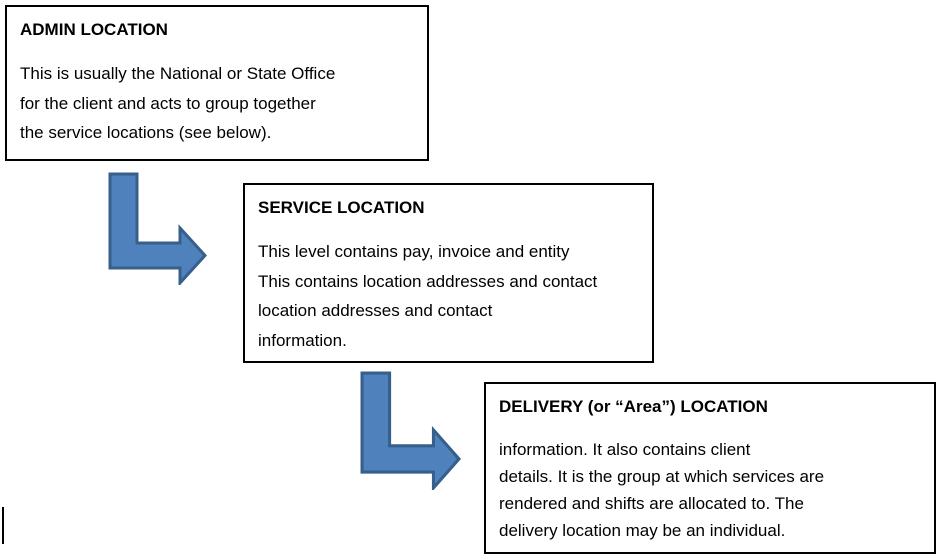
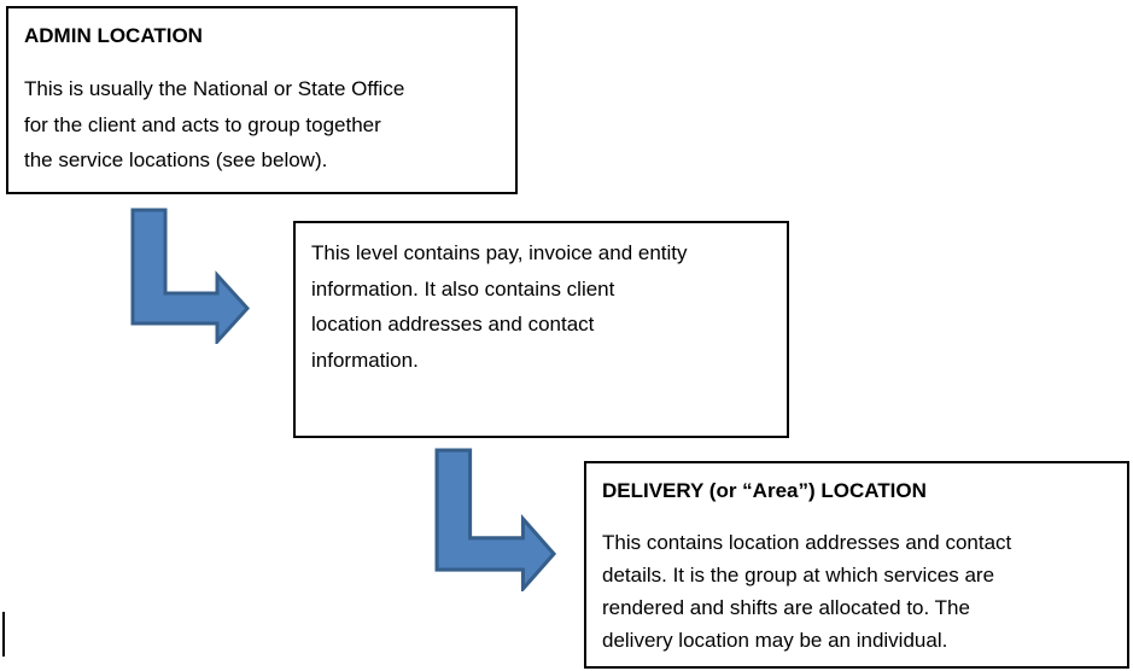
  ADMIN LOCATION
  This is usually the National or State Office
  for the client and acts to group together
  the service locations (see below).
- SERVICE LOCATION
  This level contains pay, invoice and entity
- This contains location addresses and contact
+ information. It also contains client
  location addresses and contact
  information.
  DELIVERY (or “Area”) LOCATION
- information. It also contains client
+ This contains location addresses and contact
  details. It is the group at which services are
  rendered and shifts are allocated to. The
  delivery location may be an individual.
